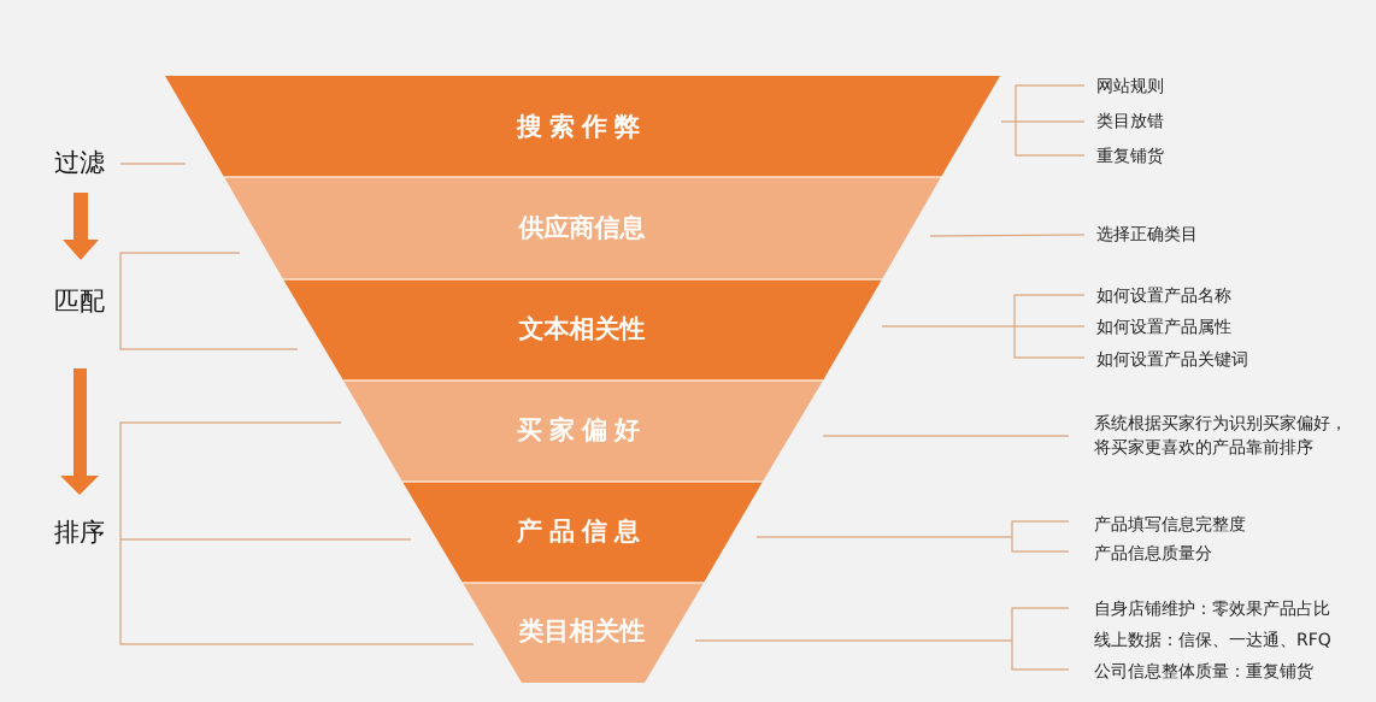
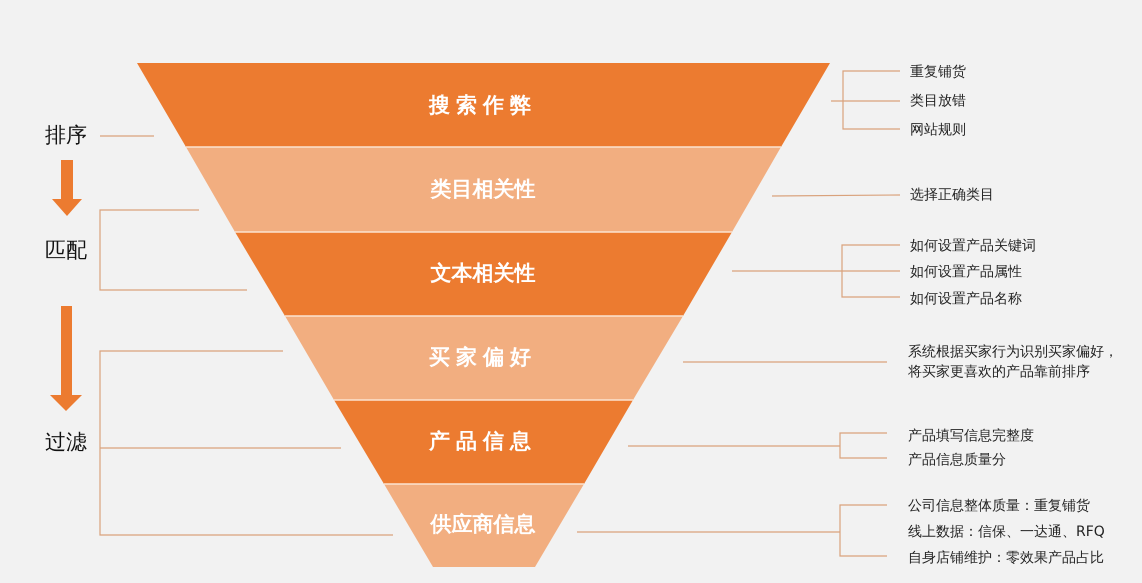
  搜索作弊
- 供应商信息
+ 类目相关性
  文本相关性
  买家偏好
  产品信息
- 类目相关性
+ 供应商信息
- 过滤
+ 排序
  匹配
- 排序
+ 过滤
- 网站规则
+ 重复铺货
  类目放错
- 重复铺货
+ 网站规则
  选择正确类目
- 如何设置产品名称
+ 如何设置产品关键词
  如何设置产品属性
- 如何设置产品关键词
+ 如何设置产品名称
  系统根据买家行为识别买家偏好，
  将买家更喜欢的产品靠前排序
  产品填写信息完整度
  产品信息质量分
- 自身店铺维护：零效果产品占比
+ 公司信息整体质量：重复铺货
  线上数据：信保、一达通、RFQ
- 公司信息整体质量：重复铺货
+ 自身店铺维护：零效果产品占比
